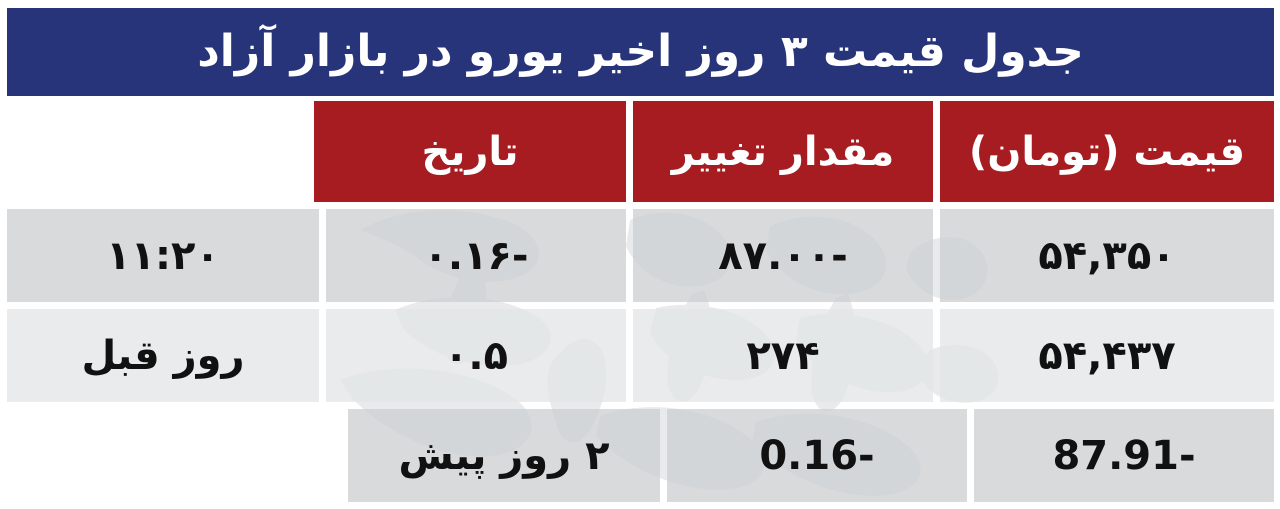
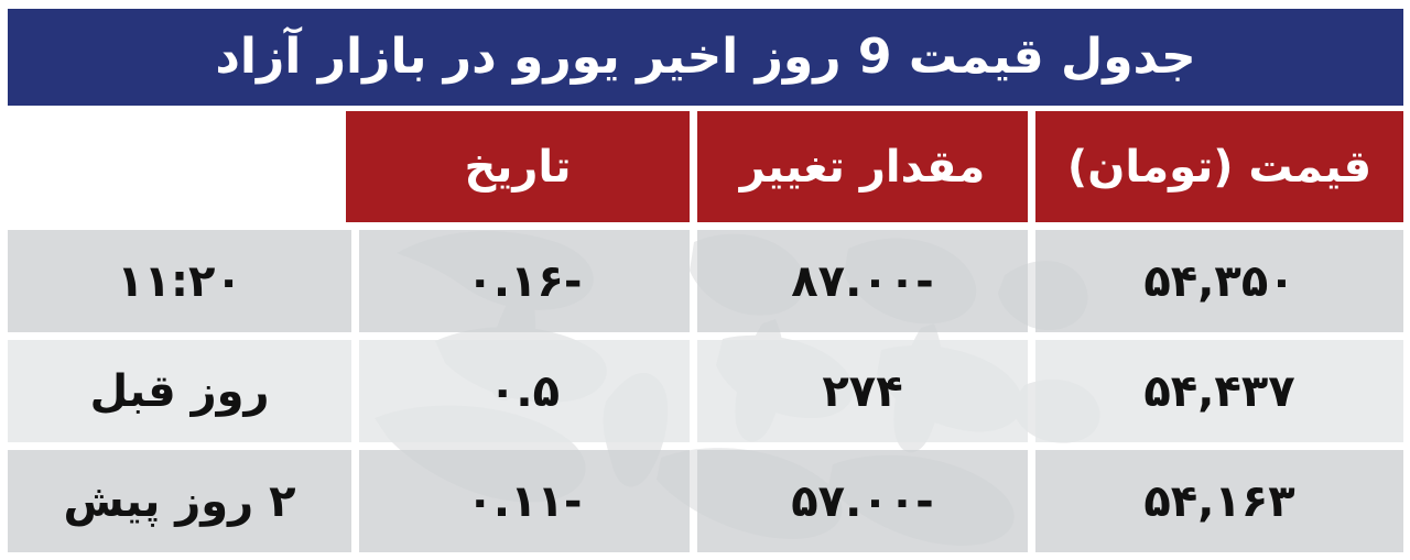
- جدول قیمت ۳ روز اخیر یورو در بازار آزاد
+ جدول قیمت 9 روز اخیر یورو در بازار آزاد
  قیمت (تومان)
  مقدار تغییر
  تاریخ
  ۵۴,۳۵۰
  -۸۷.۰۰
  -۰.۱۶
  ۱۱:۲۰
  ۵۴,۴۳۷
  ۲۷۴
  ۰.۵
  روز قبل
+ ۵۴,۱۶۳
- -87.91
+ -۵۷.۰۰
- -0.16
+ -۰.۱۱
  ۲ روز پیش
